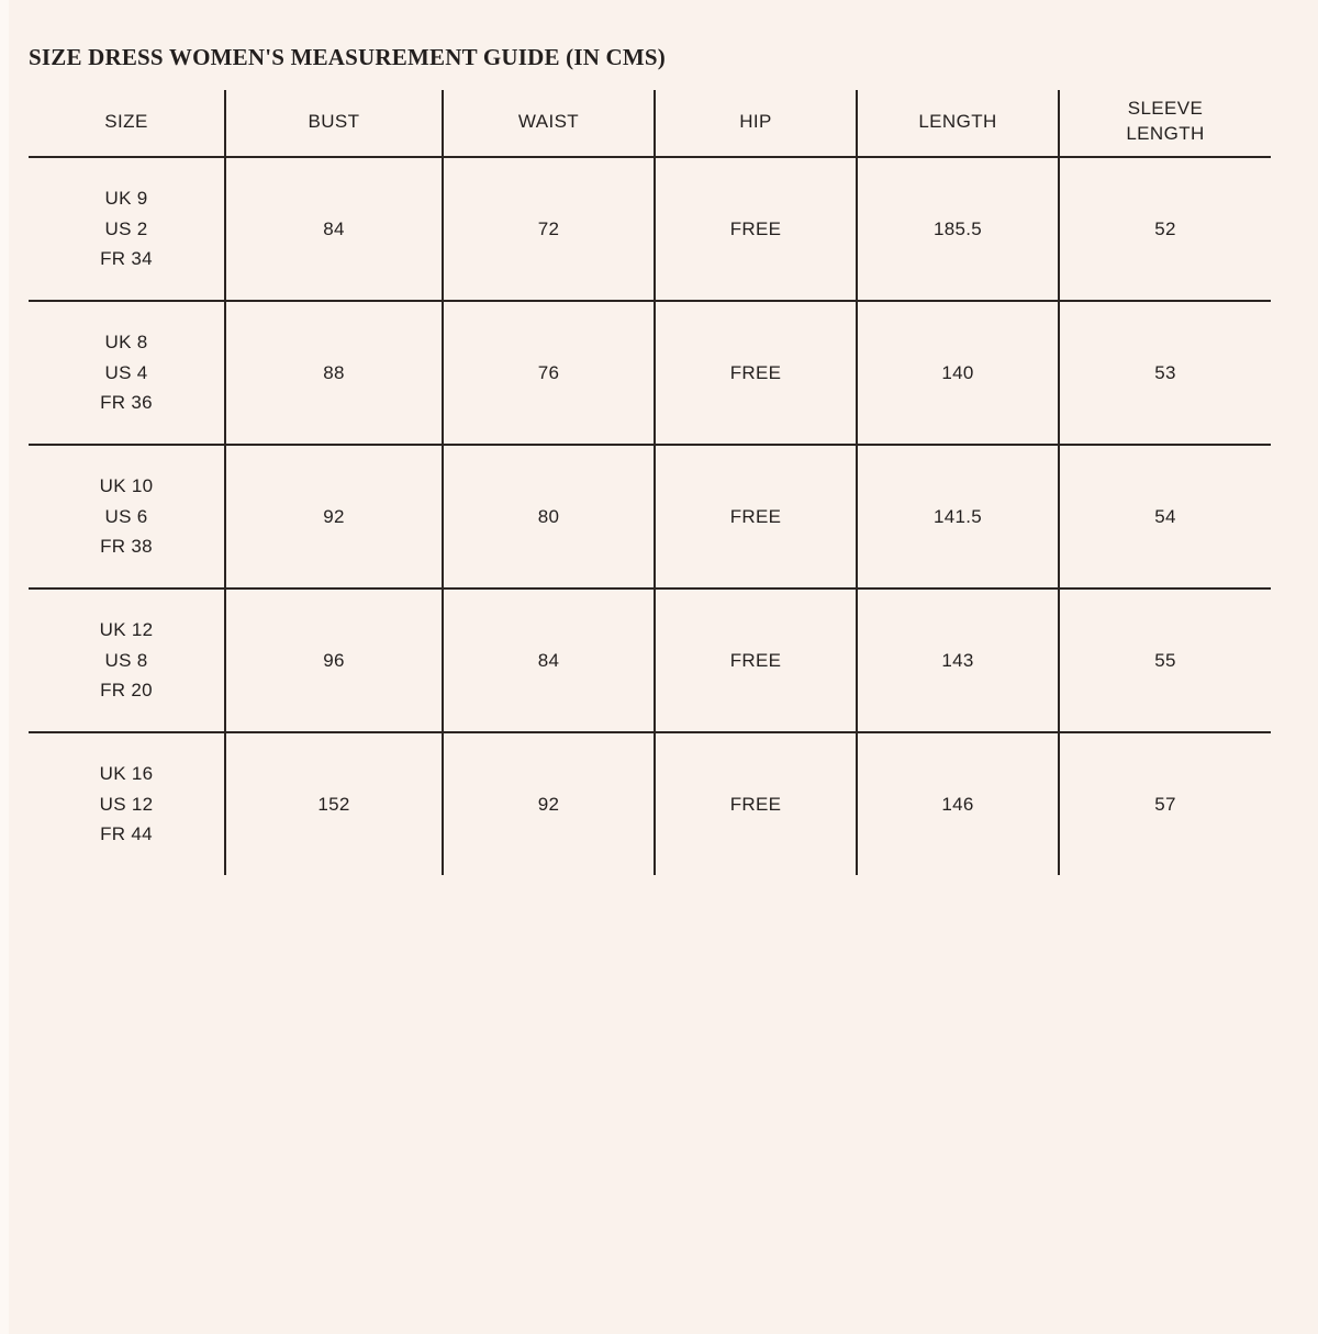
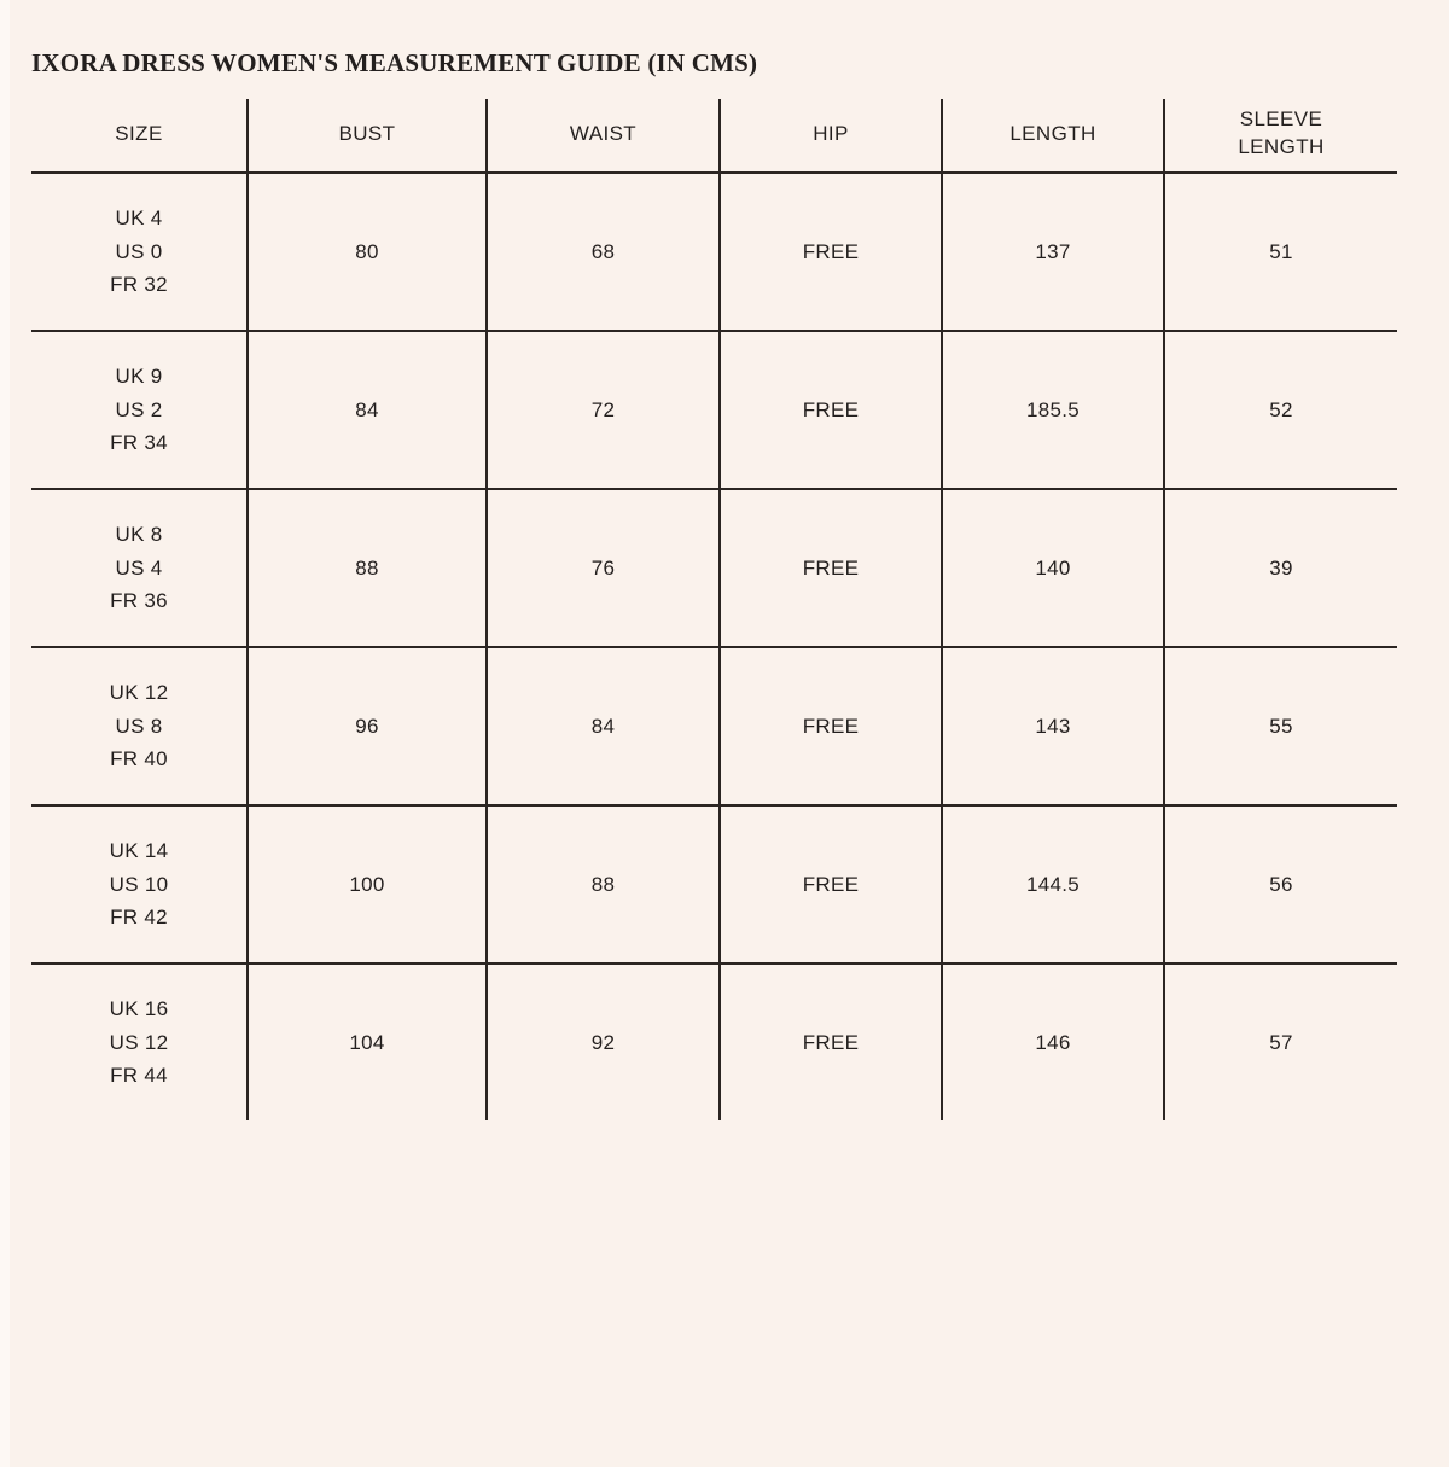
- SIZE DRESS WOMEN'S MEASUREMENT GUIDE (IN CMS)
+ IXORA DRESS WOMEN'S MEASUREMENT GUIDE (IN CMS)
  SIZE	BUST	WAIST	HIP	LENGTH	SLEEVE LENGTH
+ UK 4 US 0 FR 32	80	68	FREE	137	51
  UK 9 US 2 FR 34	84	72	FREE	185.5	52
- UK 8 US 4 FR 36	88	76	FREE	140	53
+ UK 8 US 4 FR 36	88	76	FREE	140	39
- UK 10 US 6 FR 38	92	80	FREE	141.5	54
- UK 12 US 8 FR 20	96	84	FREE	143	55
+ UK 12 US 8 FR 40	96	84	FREE	143	55
+ UK 14 US 10 FR 42	100	88	FREE	144.5	56
- UK 16 US 12 FR 44	152	92	FREE	146	57
+ UK 16 US 12 FR 44	104	92	FREE	146	57
